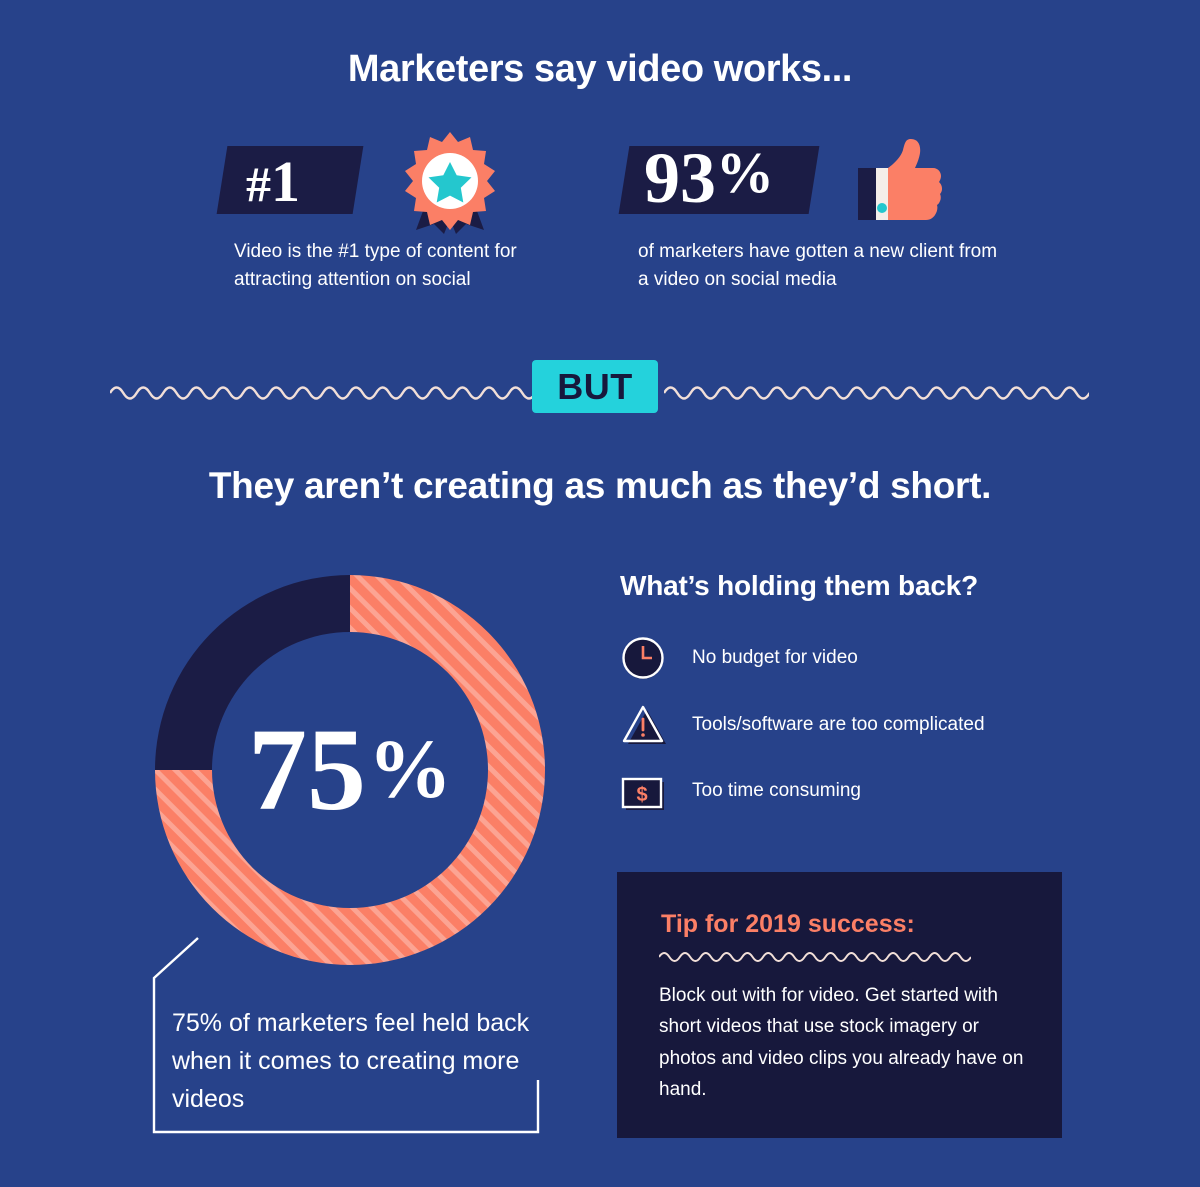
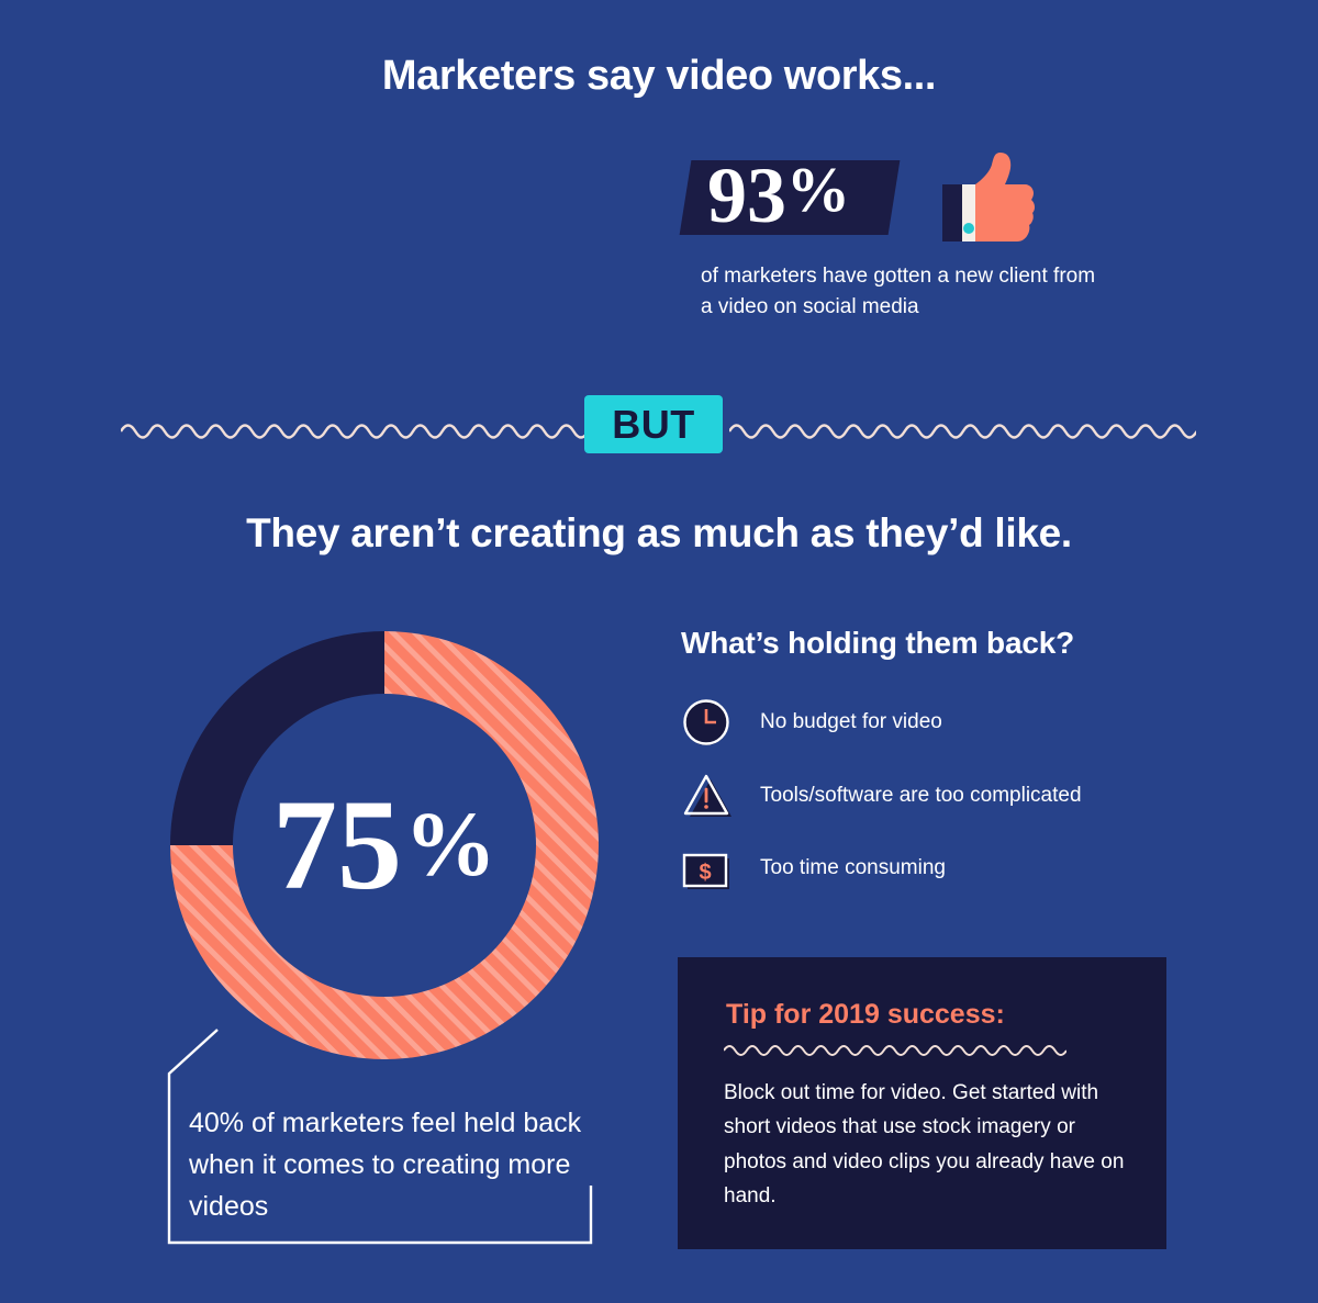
  Marketers say video works...
- #1
- Video is the #1 type of content for attracting attention on social
  93%
  of marketers have gotten a new client from a video on social media
  BUT
- They aren’t creating as much as they’d short.
+ They aren’t creating as much as they’d like.
  75
  %
- 75% of marketers feel held back when it comes to creating more videos
+ 40% of marketers feel held back when it comes to creating more videos
  What’s holding them back?
  No budget for video
  Tools/software are too complicated
  $
  Too time consuming
  Tip for 2019 success:
- Block out with for video. Get started with short videos that use stock imagery or photos and video clips you already have on hand.
+ Block out time for video. Get started with short videos that use stock imagery or photos and video clips you already have on hand.
